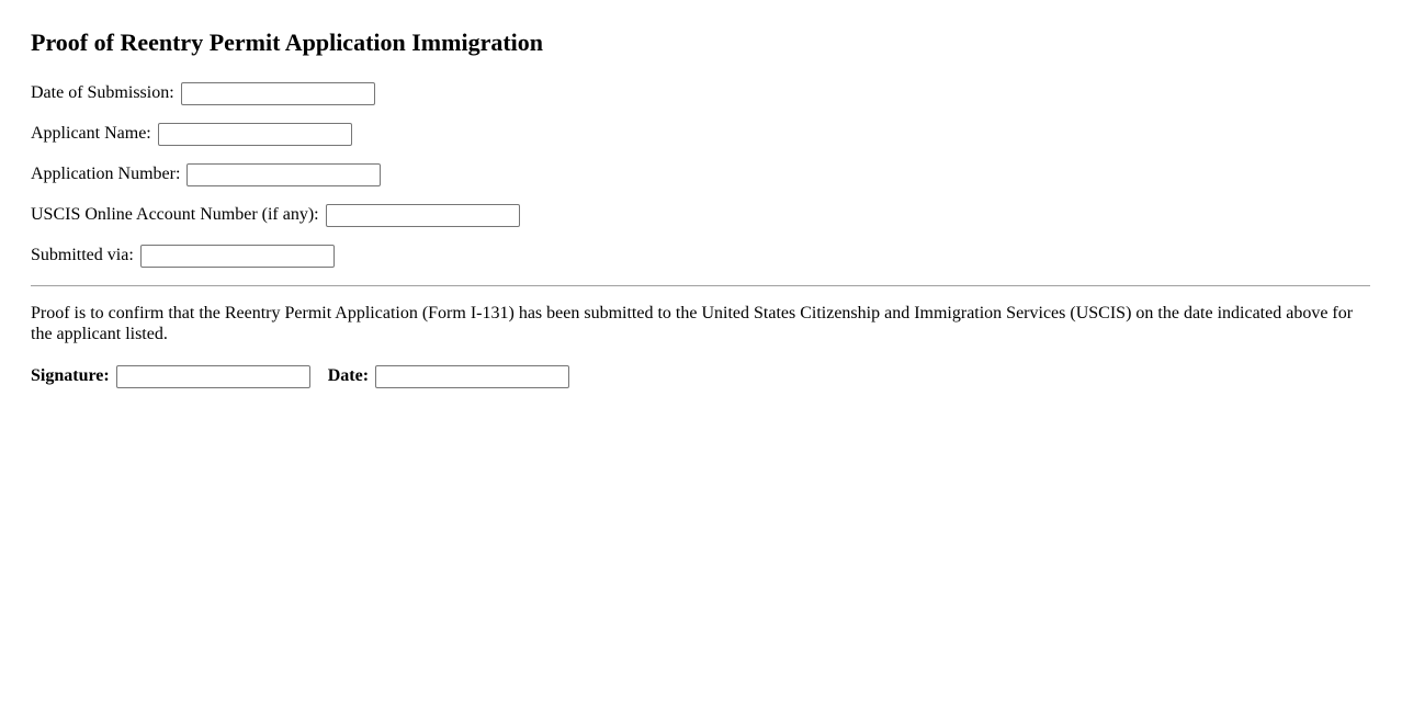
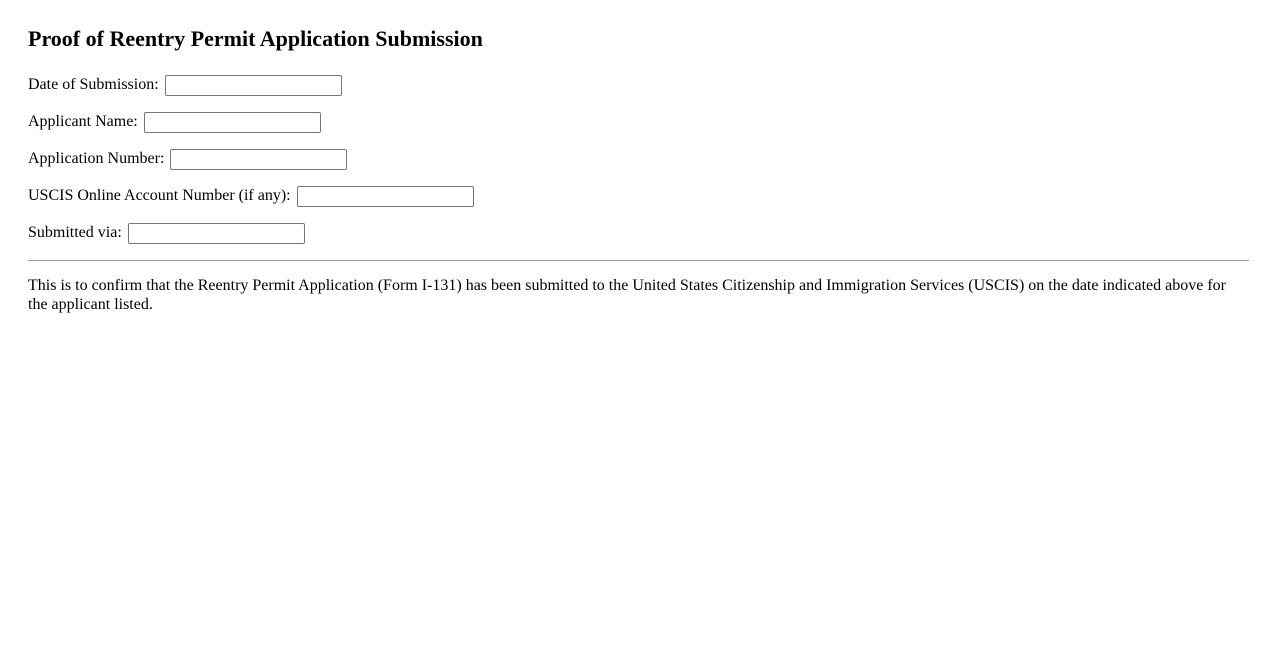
- Proof of Reentry Permit Application Immigration
+ Proof of Reentry Permit Application Submission
  Date of Submission:
  Applicant Name:
  Application Number:
  USCIS Online Account Number (if any):
  Submitted via:
- Proof is to confirm that the Reentry Permit Application (Form I-131) has been submitted to the United States Citizenship and Immigration Services (USCIS) on the date indicated above for the applicant listed.
+ This is to confirm that the Reentry Permit Application (Form I-131) has been submitted to the United States Citizenship and Immigration Services (USCIS) on the date indicated above for the applicant listed.
- Signature: Date:
